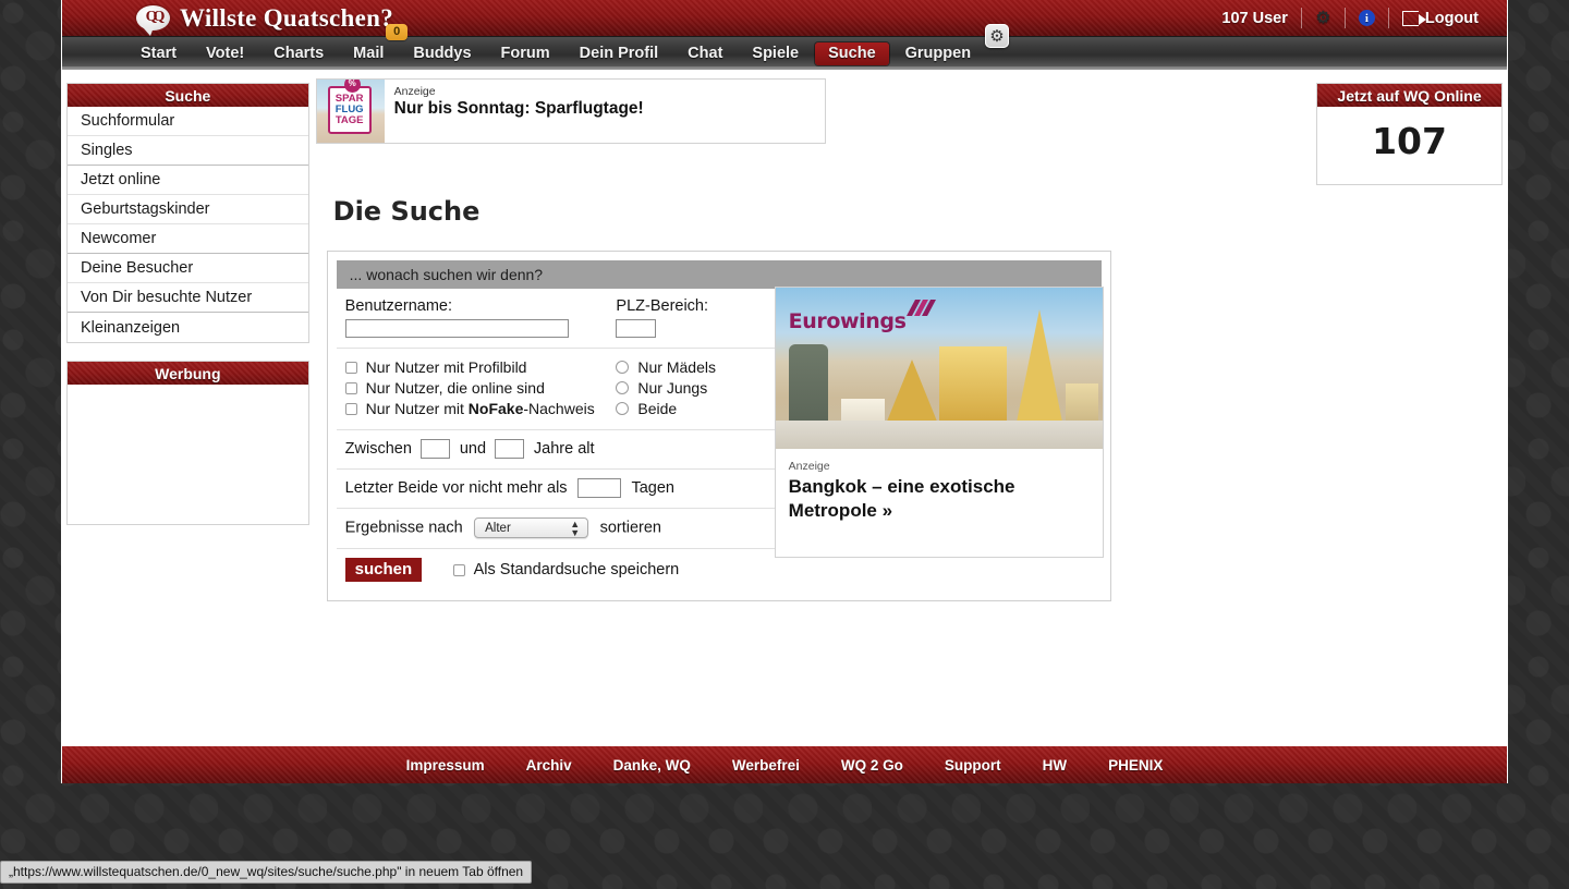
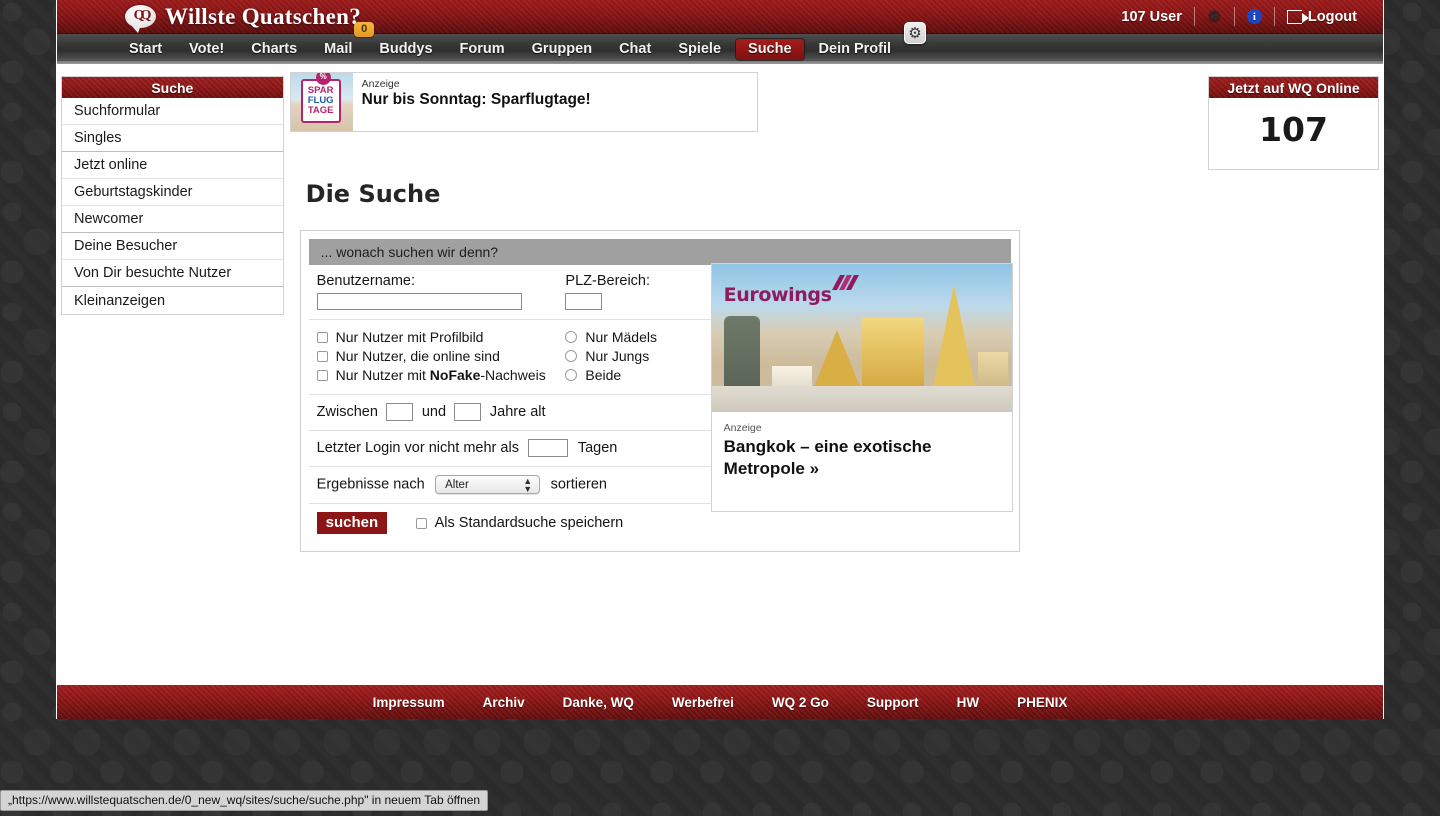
  QQ
  Willste Quatschen?
  107 User
  ⚙
  i
  Logout
  Start
  Vote!
  Charts
  Mail
  0
  Buddys
  Forum
- Dein Profil
+ Gruppen
  Chat
  Spiele
  Suche
- Gruppen
+ Dein Profil
  ⚙
  Suche
  Suchformular
  Singles
  Jetzt online
  Geburtstagskinder
  Newcomer
  Deine Besucher
  Von Dir besuchte Nutzer
  Kleinanzeigen
- Werbung
  SPAR
  FLUG
  TAGE
  Anzeige
  Nur bis Sonntag: Sparflugtage!
  Die Suche
  ... wonach suchen wir denn?
  Benutzername:
  PLZ-Bereich:
  Nur Nutzer mit Profilbild
  Nur Nutzer, die online sind
  Nur Nutzer mit NoFake-Nachweis
  Nur Mädels
  Nur Jungs
  Beide
  Zwischen und Jahre alt
- Letzter Beide vor nicht mehr als Tagen
+ Letzter Login vor nicht mehr als Tagen
  Ergebnisse nach
  Alter
  ▲
  ▼
  sortieren
  suchen
  Als Standardsuche speichern
  Eurowings
  Anzeige
  Bangkok – eine exotische Metropole »
  Jetzt auf WQ Online
  107
  Impressum
  Archiv
  Danke, WQ
  Werbefrei
  WQ 2 Go
  Support
  HW
  PHENIX
  „https://www.willstequatschen.de/0_new_wq/sites/suche/suche.php" in neuem Tab öffnen
